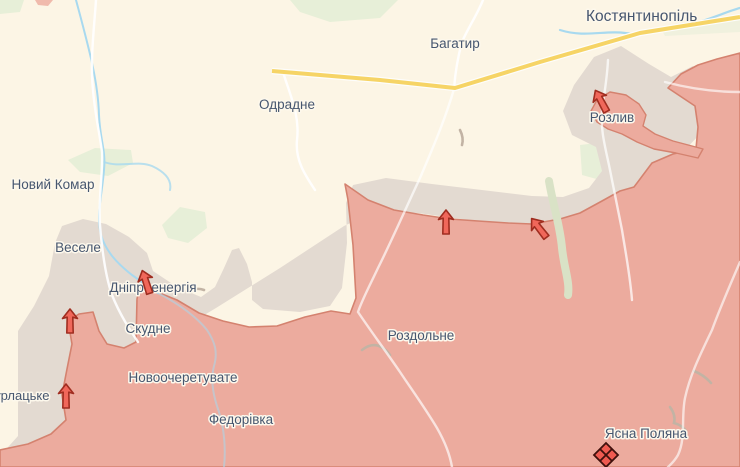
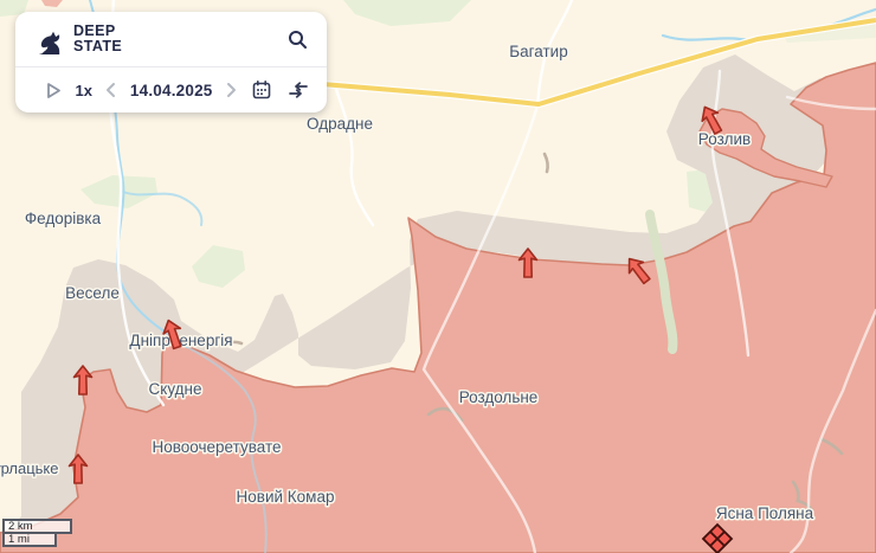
- Костянтинопіль
  Багатир
  Одрадне
  Розлив
- Новий Комар
+ Федорівка
  Веселе
  Дніпренергія
  Скудне
  Роздольне
  Новоочеретувате
- Федорівка
+ Новий Комар
  Ясна Поляна
  рлацьке
+ DEEP
+ STATE
+ 1x
+ 14.04.2025
+ 2 km
+ 1 mi
